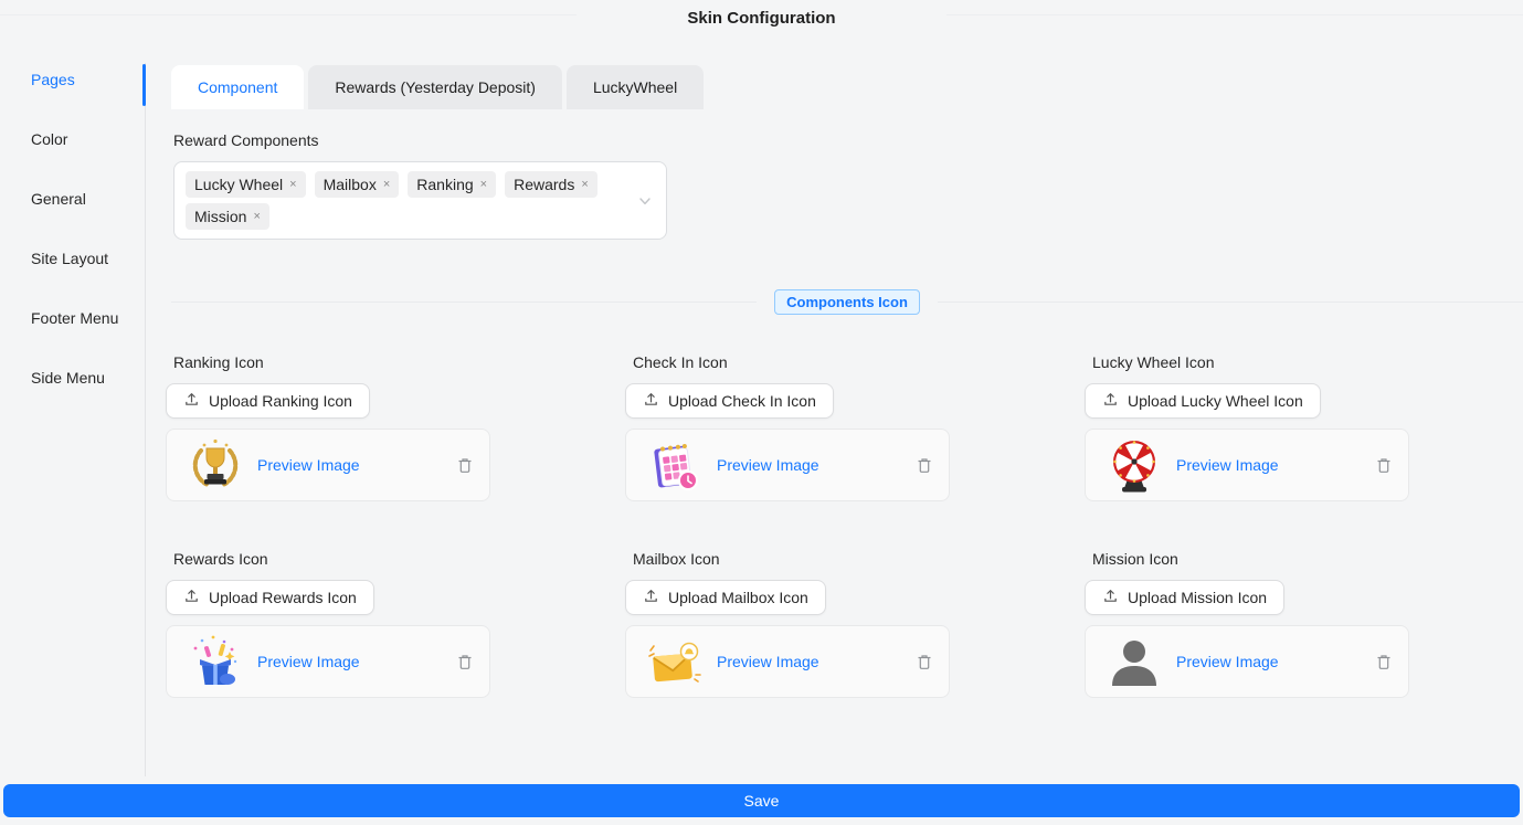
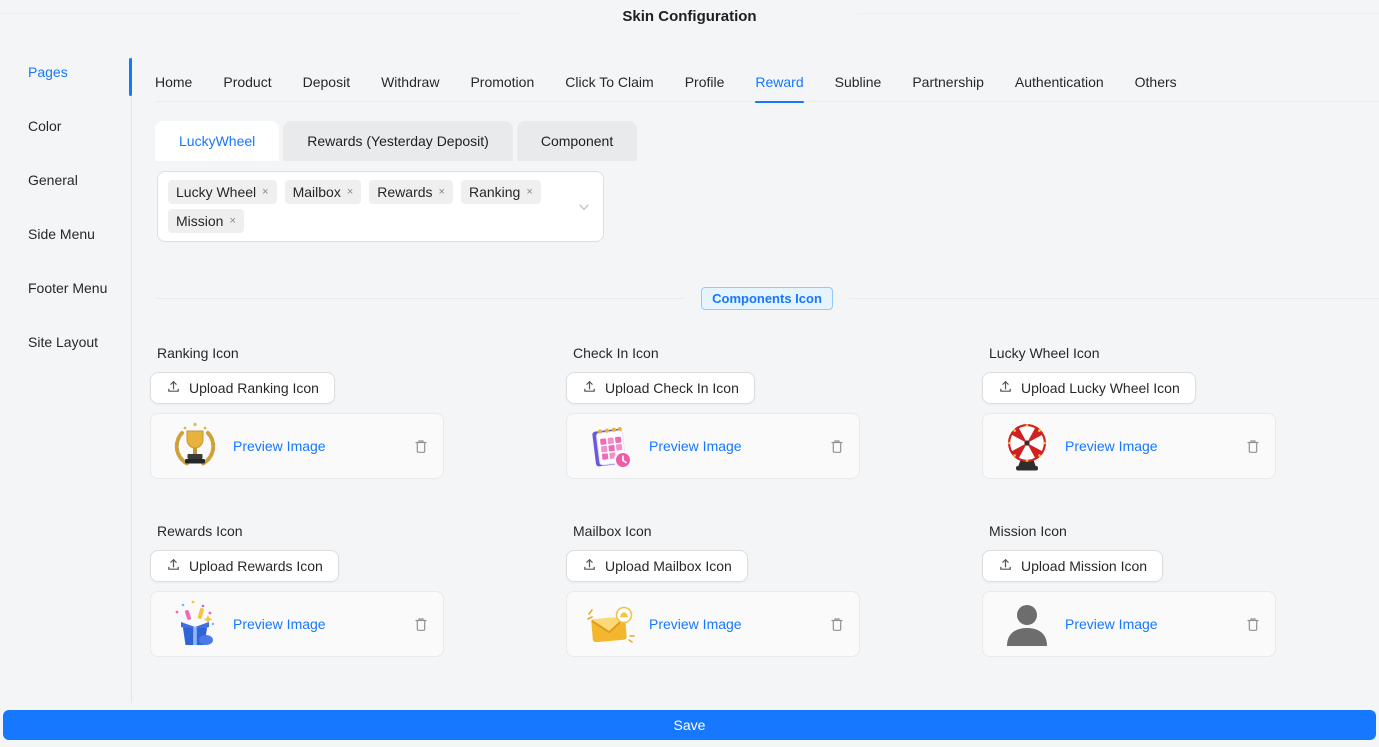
  Skin Configuration
  Pages
  Color
  General
- Site Layout
+ Side Menu
  Footer Menu
- Side Menu
+ Site Layout
+ Home
+ Product
+ Deposit
+ Withdraw
+ Promotion
+ Click To Claim
+ Profile
+ Reward
+ Subline
+ Partnership
+ Authentication
+ Others
- Component
+ LuckyWheel
  Rewards (Yesterday Deposit)
- LuckyWheel
+ Component
- Reward Components
  Lucky Wheel
  ×
  Mailbox
  ×
- Ranking
+ Rewards
  ×
- Rewards
+ Ranking
  ×
  Mission
  ×
  Components Icon
  Ranking Icon
  Upload Ranking Icon
  Preview Image
  Check In Icon
  Upload Check In Icon
  Preview Image
  Lucky Wheel Icon
  Upload Lucky Wheel Icon
  Preview Image
  Rewards Icon
  Upload Rewards Icon
  Preview Image
  Mailbox Icon
  Upload Mailbox Icon
  Preview Image
  Mission Icon
  Upload Mission Icon
  Preview Image
  Save
